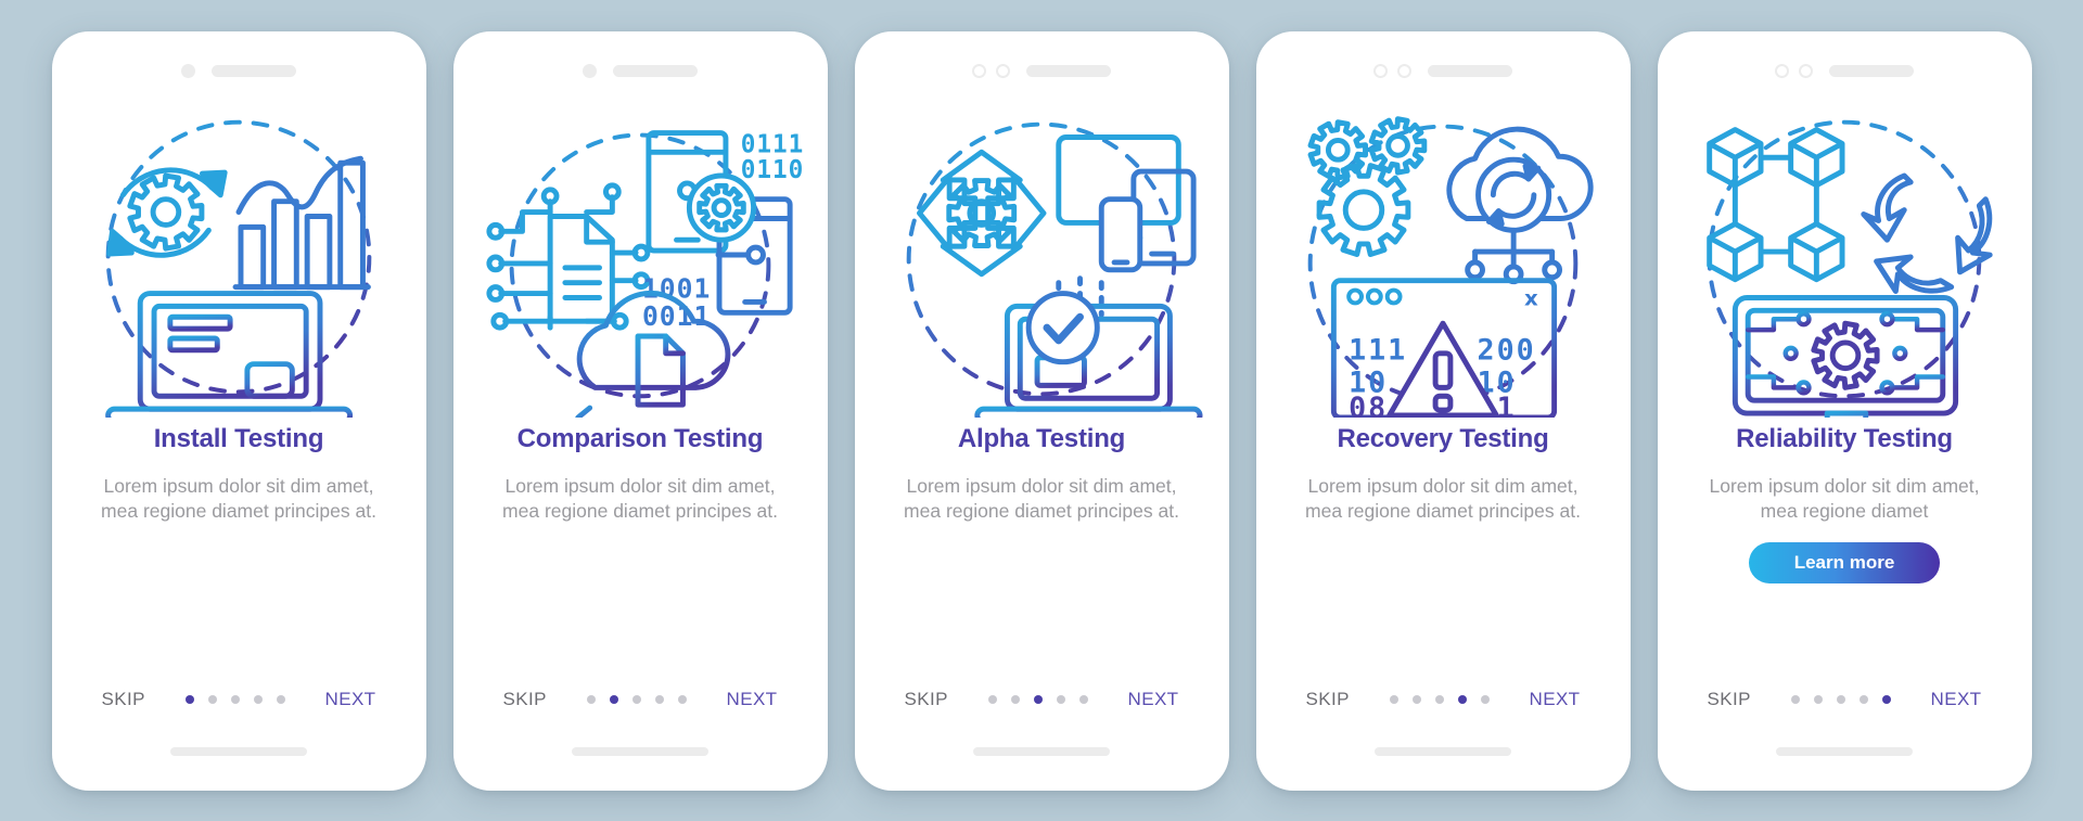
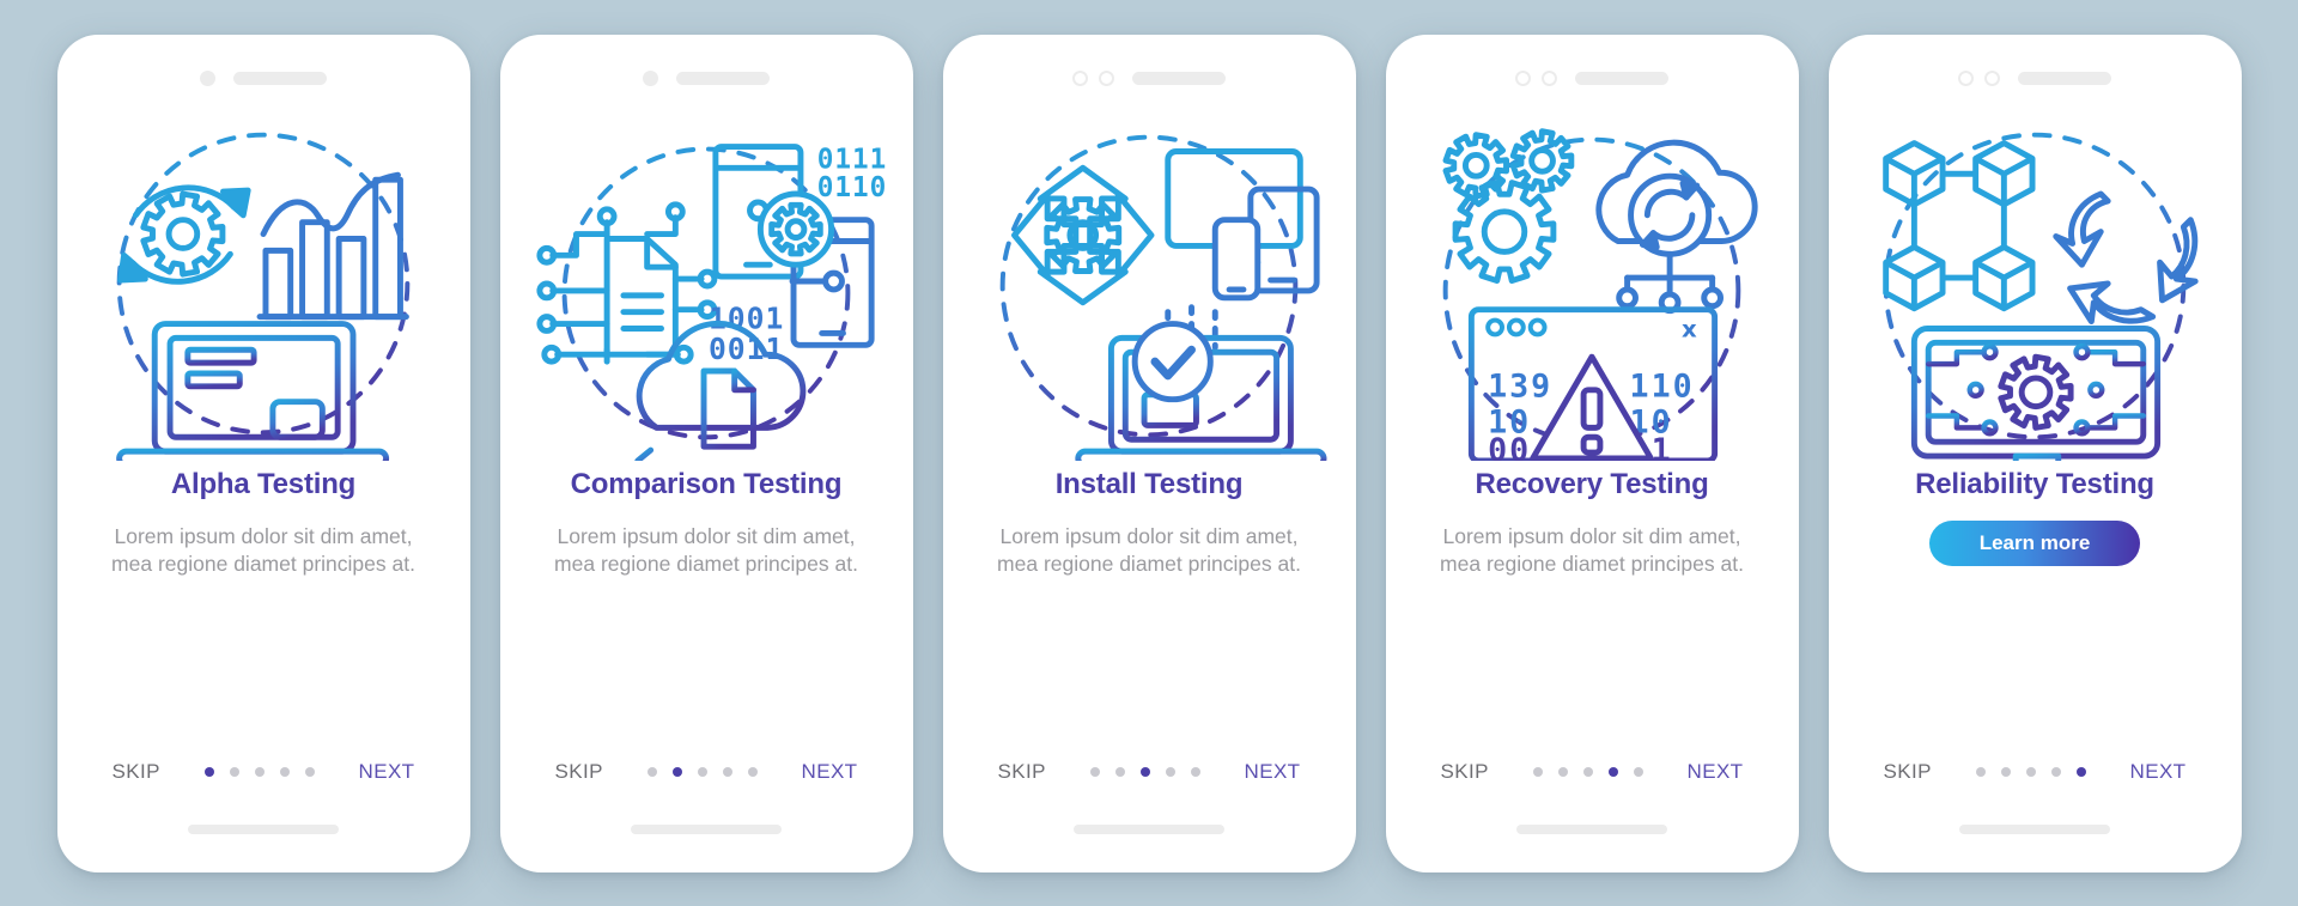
- Install Testing
+ Alpha Testing
  Lorem ipsum dolor sit dim amet, mea regione diamet principes at.
  SKIP
  NEXT
  0111
  0110
  1001
  0011
  Comparison Testing
  Lorem ipsum dolor sit dim amet, mea regione diamet principes at.
  SKIP
  NEXT
- Alpha Testing
+ Install Testing
  Lorem ipsum dolor sit dim amet, mea regione diamet principes at.
  SKIP
  NEXT
  x
- 111
+ 139
  10
- 08
+ 00
- 200
+ 110
  10
  Recovery Testing
  Lorem ipsum dolor sit dim amet, mea regione diamet principes at.
  SKIP
  NEXT
  Reliability Testing
- Lorem ipsum dolor sit dim amet, mea regione diamet
  Learn more
  SKIP
  NEXT
